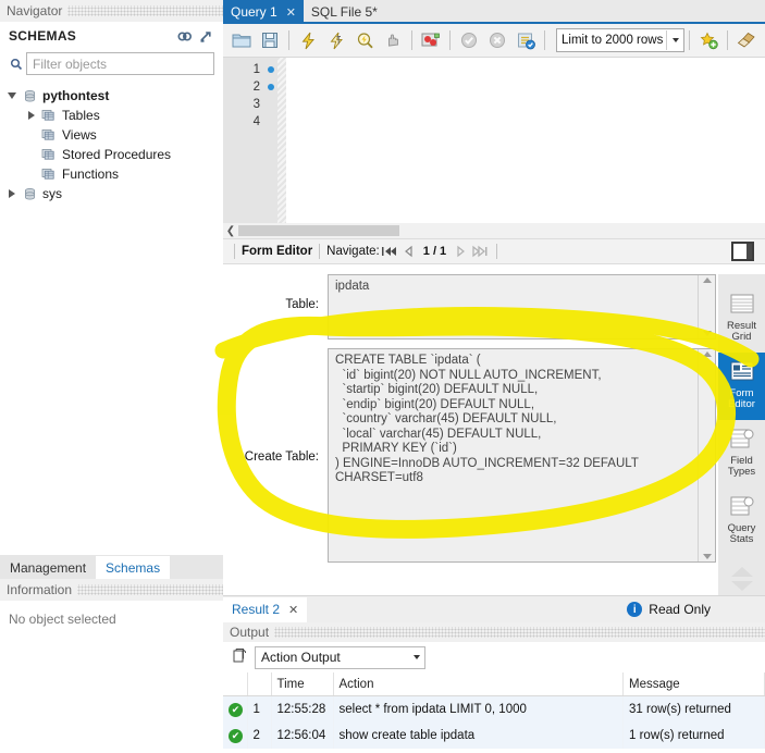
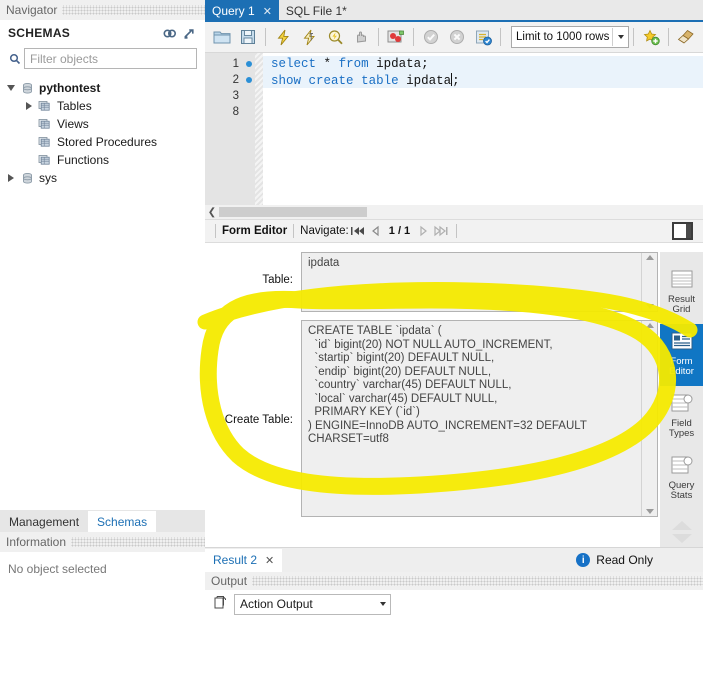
  Navigator
  SCHEMAS
  Filter objects
  pythontest
  Tables
  Views
  Stored Procedures
  Functions
  sys
  Management
  Schemas
  Information
  No object selected
  Query 1
  ✕
- SQL File 5*
+ SQL File 1*
- Limit to 2000 rows
+ Limit to 1000 rows
  1
  2
  3
- 4
+ 8
+ select * from ipdata;
+ show create table ipdata;
  ❮
  Form Editor
  Navigate:
  1 / 1
  Table:
  ipdata
  Create Table:
  CREATE TABLE `ipdata` (
  `id` bigint(20) NOT NULL AUTO_INCREMENT,
  `startip` bigint(20) DEFAULT NULL,
  `endip` bigint(20) DEFAULT NULL,
  `country` varchar(45) DEFAULT NULL,
  `local` varchar(45) DEFAULT NULL,
  PRIMARY KEY (`id`)
  ) ENGINE=InnoDB AUTO_INCREMENT=32 DEFAULT
  CHARSET=utf8
  Result
  Grid
  orm
  ditor
  Field
  Types
  Query
  Stats
  Result 2
  ✕
  i
  Read Only
  Output
  Action Output
- 		Time	Action	Message
- ✔	1	12:55:28	select * from ipdata LIMIT 0, 1000	31 row(s) returned
- ✔	2	12:56:04	show create table ipdata	1 row(s) returned
